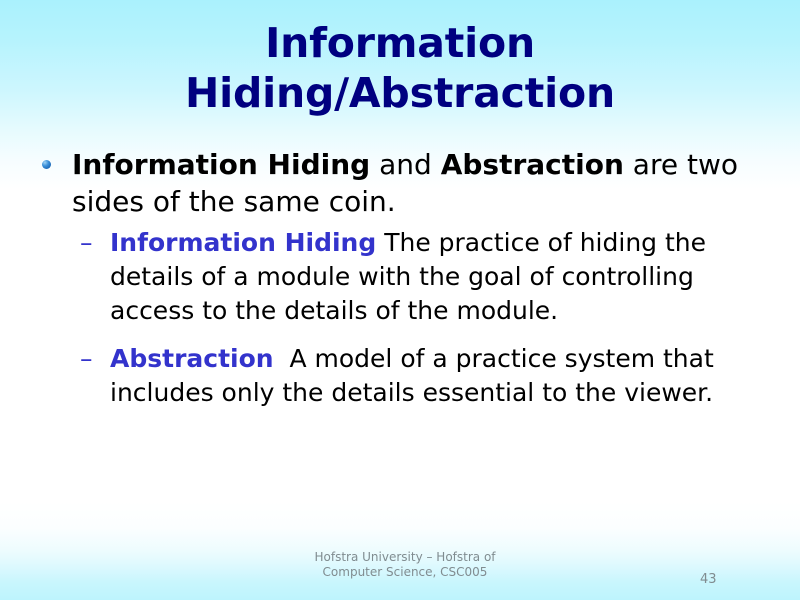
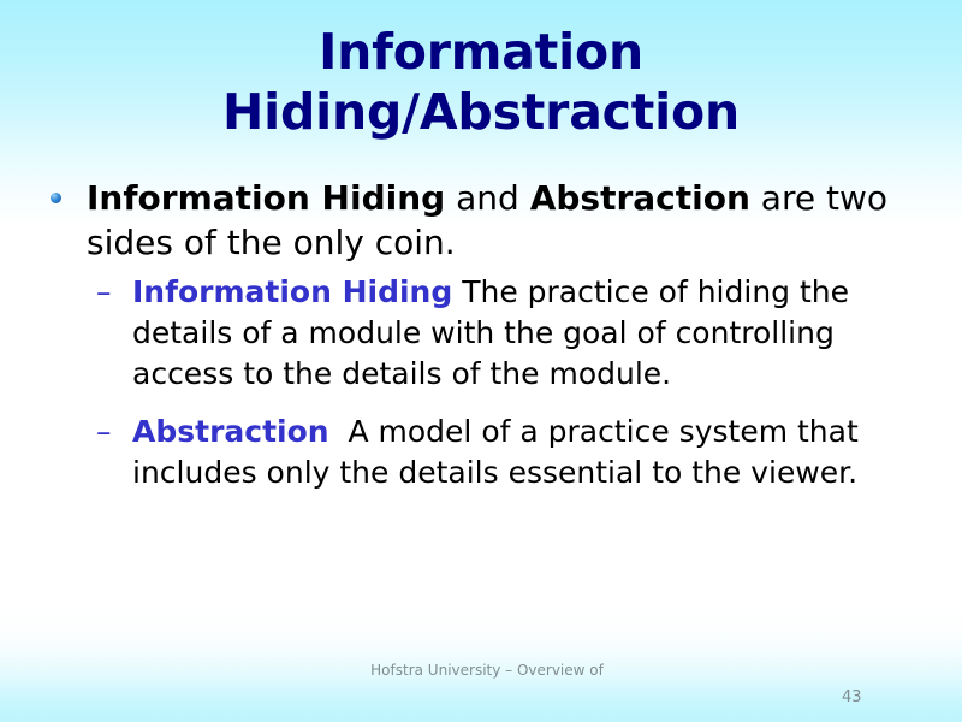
  Information
  Hiding/Abstraction
- Information Hiding and Abstraction are two sides of the same coin.
+ Information Hiding and Abstraction are two sides of the only coin.
  – Information Hiding The practice of hiding the details of a module with the goal of controlling access to the details of the module.
  – Abstraction A model of a practice system that includes only the details essential to the viewer.
- Hofstra University – Hofstra of
+ Hofstra University – Overview of
- Computer Science, CSC005
  43
